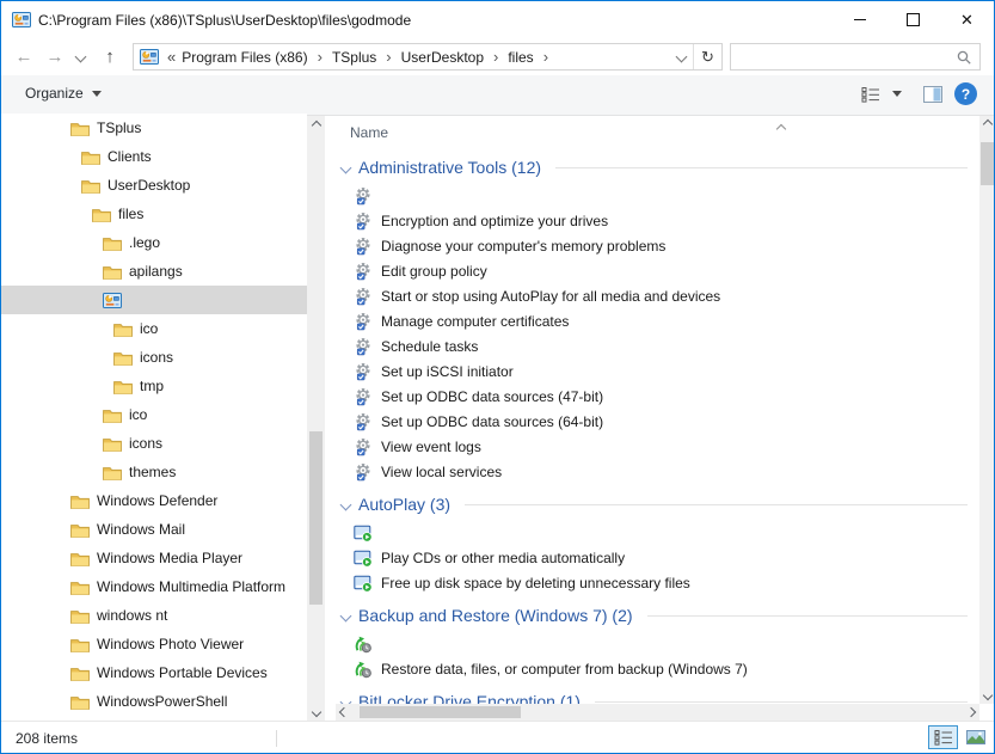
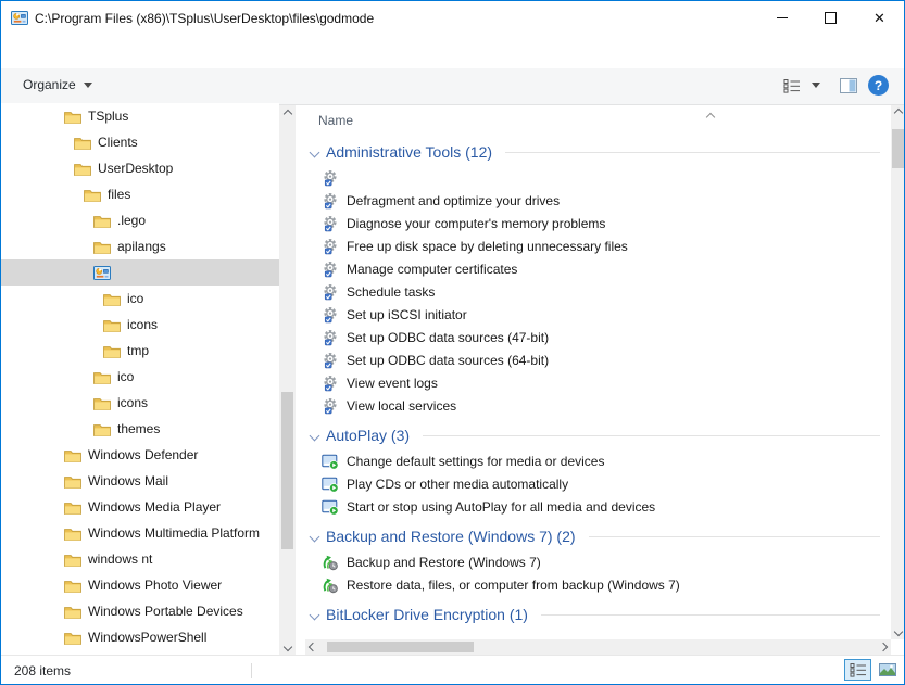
  C:\Program Files (x86)\TSplus\UserDesktop\files\godmode
  ✕
- ←
- →
- ↑
- «
- Program Files (x86) › TSplus › UserDesktop › files ›
- ↻
  Organize
  ?
  TSplus
  Clients
  UserDesktop
  files
  .lego
  apilangs
  ico
  icons
  tmp
  ico
  icons
  themes
  Windows Defender
  Windows Mail
  Windows Media Player
  Windows Multimedia Platform
  windows nt
  Windows Photo Viewer
  Windows Portable Devices
  WindowsPowerShell
  Name
  Administrative Tools (12)
- Encryption and optimize your drives
+ Defragment and optimize your drives
  Diagnose your computer's memory problems
- Edit group policy
- Start or stop using AutoPlay for all media and devices
+ Free up disk space by deleting unnecessary files
  Manage computer certificates
  Schedule tasks
  Set up iSCSI initiator
  Set up ODBC data sources (47-bit)
  Set up ODBC data sources (64-bit)
  View event logs
  View local services
  AutoPlay (3)
+ Change default settings for media or devices
  Play CDs or other media automatically
- Free up disk space by deleting unnecessary files
+ Start or stop using AutoPlay for all media and devices
  Backup and Restore (Windows 7) (2)
+ Backup and Restore (Windows 7)
  Restore data, files, or computer from backup (Windows 7)
  BitLocker Drive Encryption (1)
  208 items
